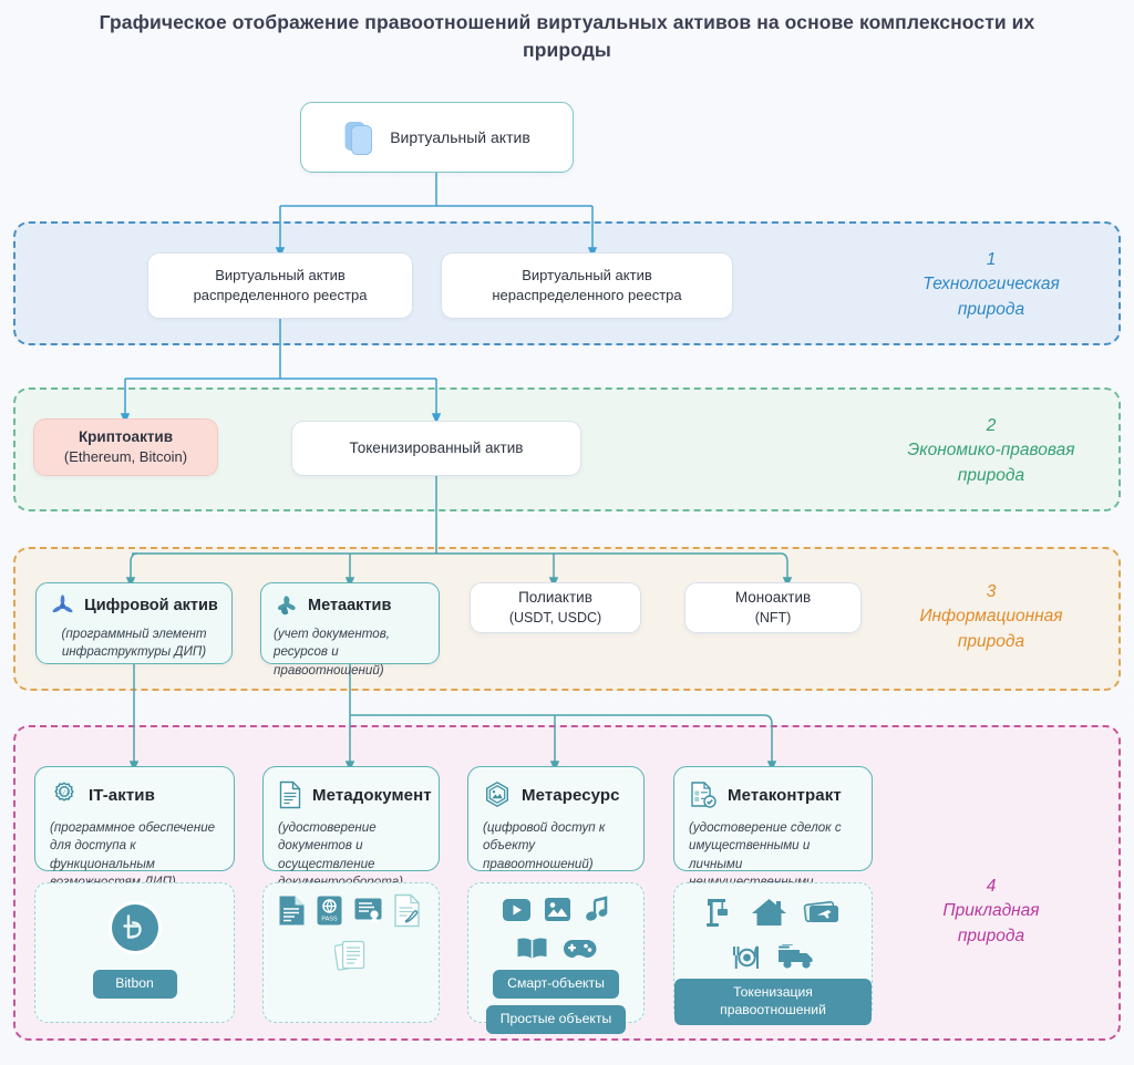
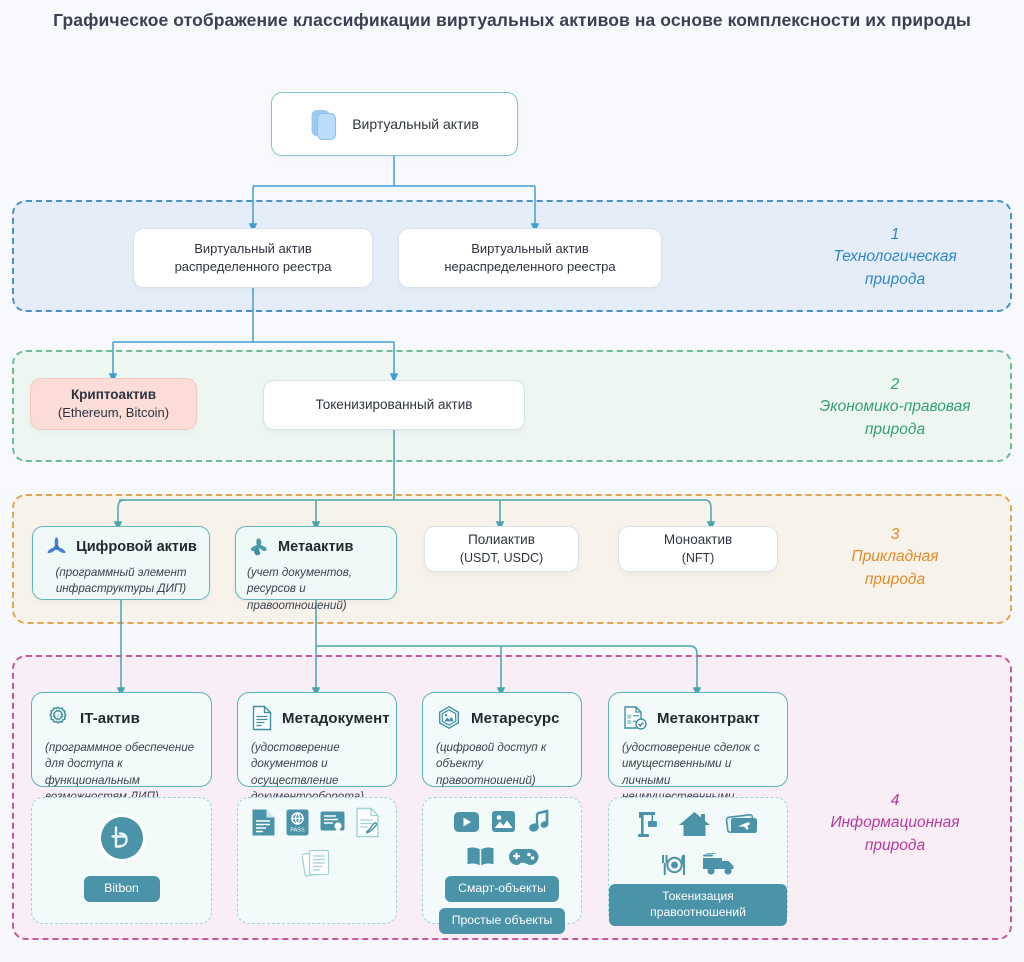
- Графическое отображение правоотношений виртуальных активов на основе комплексности их природы
+ Графическое отображение классификации виртуальных активов на основе комплексности их природы
  1
  Технологическая
  природа
  2
  Экономико-правовая
  природа
  3
- Информационная
+ Прикладная
  природа
  4
- Прикладная
+ Информационная
  природа
  Виртуальный актив
  Виртуальный актив
  распределенного реестра
  Виртуальный актив
  нераспределенного реестра
  Криптоактив
  (Ethereum, Bitcoin)
  Токенизированный актив
  Цифровой актив
  (программный элемент инфраструктуры ДИП)
  Метаактив
  (учет документов, ресурсов и правоотношений)
  Полиактив
  (USDT, USDC)
  Моноактив
  (NFT)
  IT-актив
  (программное обеспечение для доступа к функциональным
  Метадокумент
  Метаресурс
  (цифровой доступ к объекту правоотношений)
  Метаконтракт
  Bitbon
  Смарт-объекты
  Простые объекты
  Токенизация правоотношений
